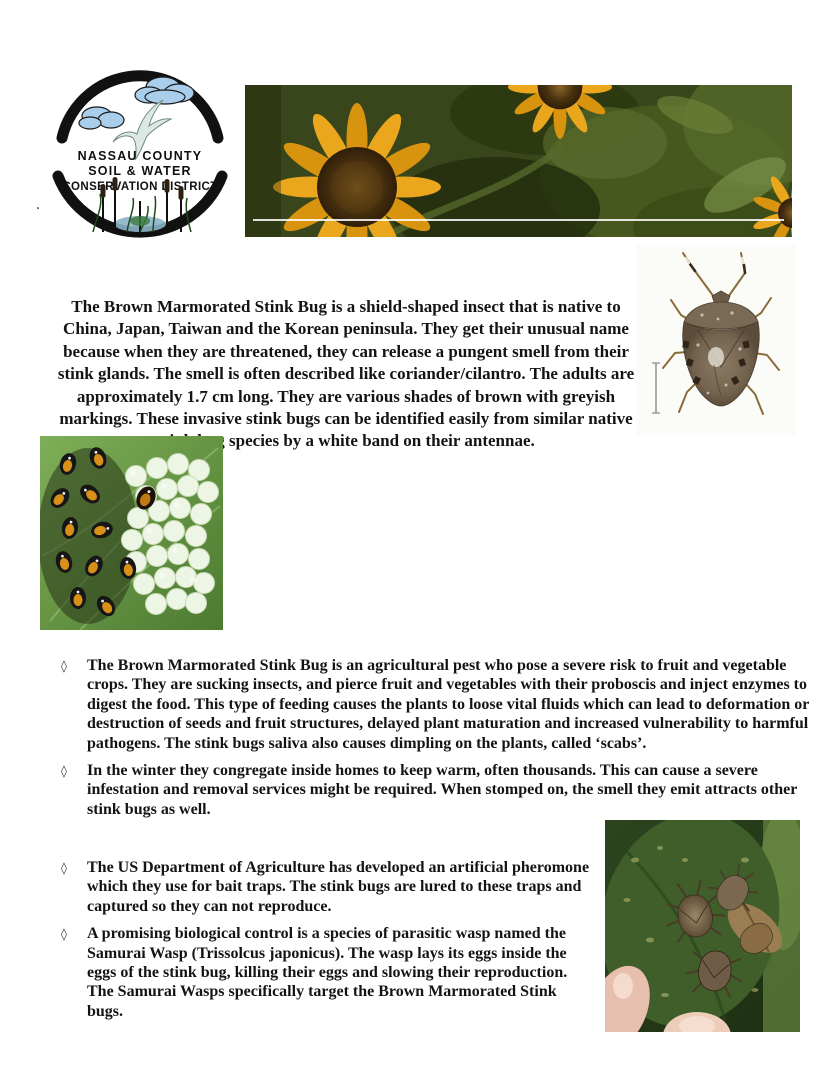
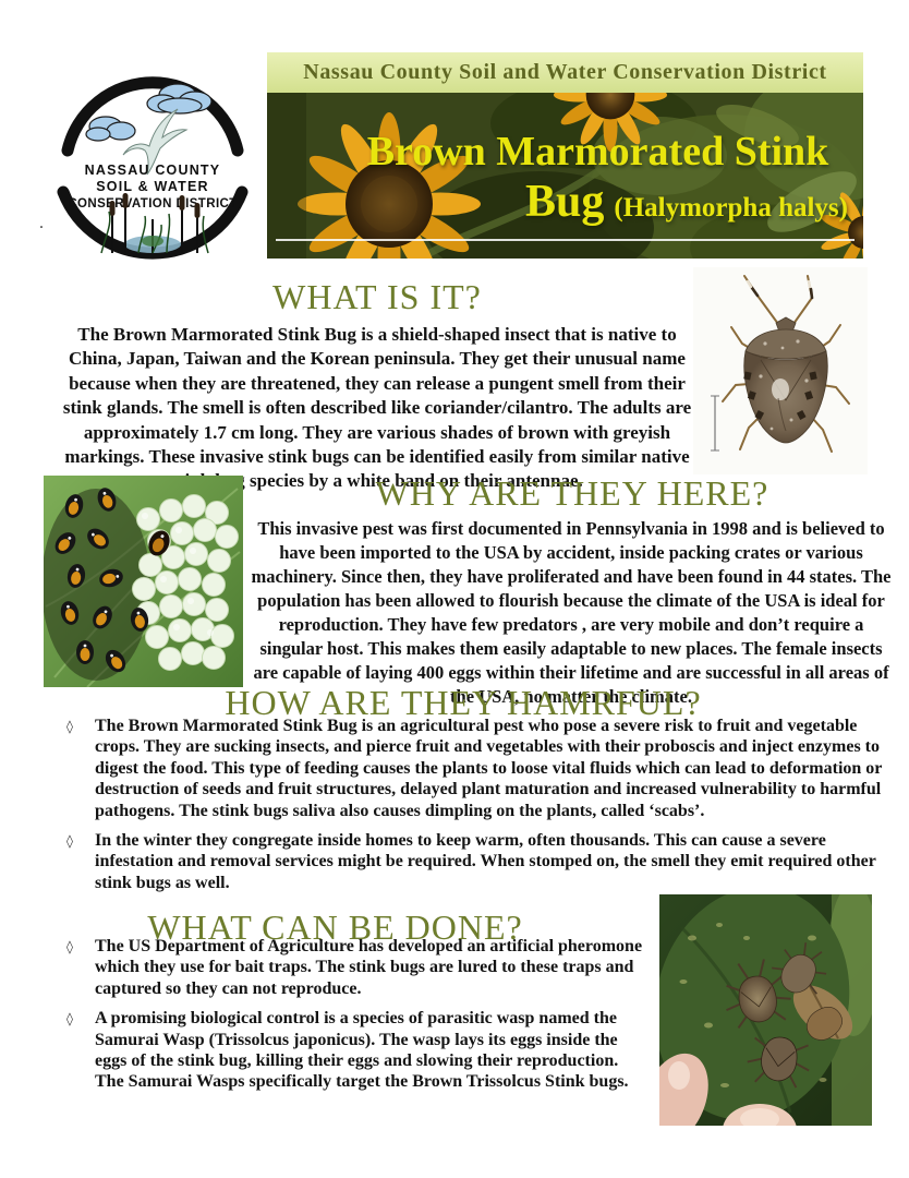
+ Nassau County Soil and Water Conservation District
  .
  NASSAU COUNTY
  SOIL & WATER
  CONSRATIONISTRICT
+ Brown Marmorated Stink
+ Bug
+ (Halymorpha halys)
+ WHAT IS IT?
  The Brown Marmorated Stink Bug is a shield-shaped insect that is native to China, Japan, Taiwan and the Korean peninsula. They get their unusual name because when they are threatened, they can release a pungent smell from their stink glands. The smell is often described like coriander/cilantro. The adults are approximately 1.7 cm long. They are various shades of brown with greyish markings. These invasive stink bugs can be identified easily from similar native species by a white band on their antennae.
+ WHY ARE THEY HERE?
+ This invasive pest was first documented in Pennsylvania in 1998 and is believed to have been imported to the USA by accident, inside packing crates or various machinery. Since then, they have proliferated and have been found in 44 states. The population has been allowed to flourish because the climate of the USA is ideal for reproduction. They have few predators , are very mobile and don’t require a singular host. This makes them easily adaptable to new places. The female insects are capable of laying 400 eggs within their lifetime and are successful in all areas of the USA, no matter the climate.
+ HOW ARE THEY HAMRFUL?
  ◊
  The Brown Marmorated Stink Bug is an agricultural pest who pose a severe risk to fruit and vegetable crops. They are sucking insects, and pierce fruit and vegetables with their proboscis and inject enzymes to digest the food. This type of feeding causes the plants to loose vital fluids which can lead to deformation or destruction of seeds and fruit structures, delayed plant maturation and increased vulnerability to harmful pathogens. The stink bugs saliva also causes dimpling on the plants, called ‘scabs’.
  ◊
- In the winter they congregate inside homes to keep warm, often thousands. This can cause a severe infestation and removal services might be required. When stomped on, the smell they emit attracts other stink bugs as well.
+ In the winter they congregate inside homes to keep warm, often thousands. This can cause a severe infestation and removal services might be required. When stomped on, the smell they emit required other stink bugs as well.
+ WHAT CAN BE DONE?
  ◊
  The US Department of Agriculture has developed an artificial pheromone which they use for bait traps. The stink bugs are lured to these traps and captured so they can not reproduce.
  ◊
- A promising biological control is a species of parasitic wasp named the Samurai Wasp (Trissolcus japonicus). The wasp lays its eggs inside the eggs of the stink bug, killing their eggs and slowing their reproduction. The Samurai Wasps specifically target the Brown Marmorated Stink bugs.
+ A promising biological control is a species of parasitic wasp named the Samurai Wasp (Trissolcus japonicus). The wasp lays its eggs inside the eggs of the stink bug, killing their eggs and slowing their reproduction. The Samurai Wasps specifically target the Brown Trissolcus Stink bugs.
